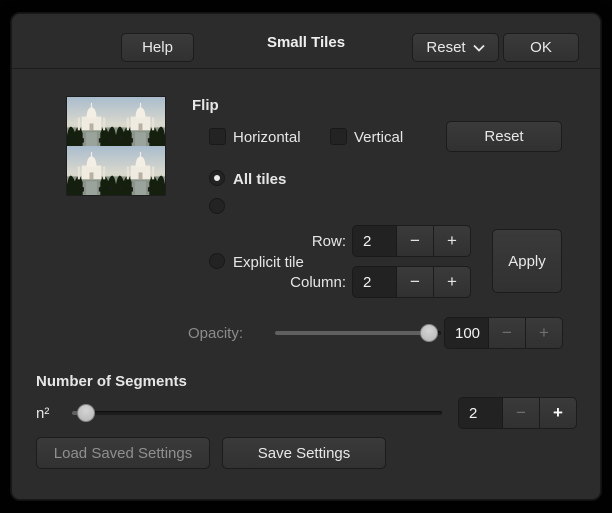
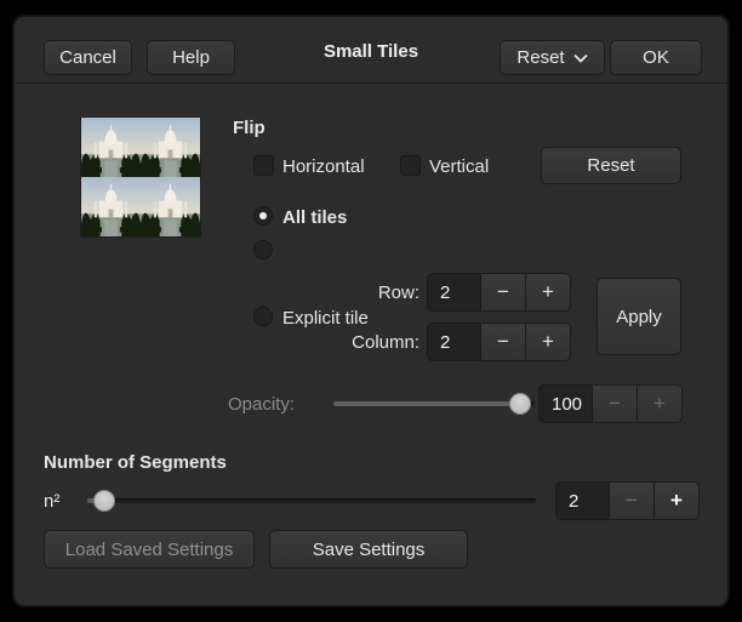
+ Cancel
  Help
  Small Tiles
  Reset
  OK
  Flip
  Horizontal
  Vertical
  Reset
  All tiles
  Explicit tile
  Row:
  2
  −
  +
  Column:
  2
  −
  +
  Apply
  Opacity:
  100
  −
  +
  Number of Segments
  n²
  2
  −
  +
  Load Saved Settings
  Save Settings
